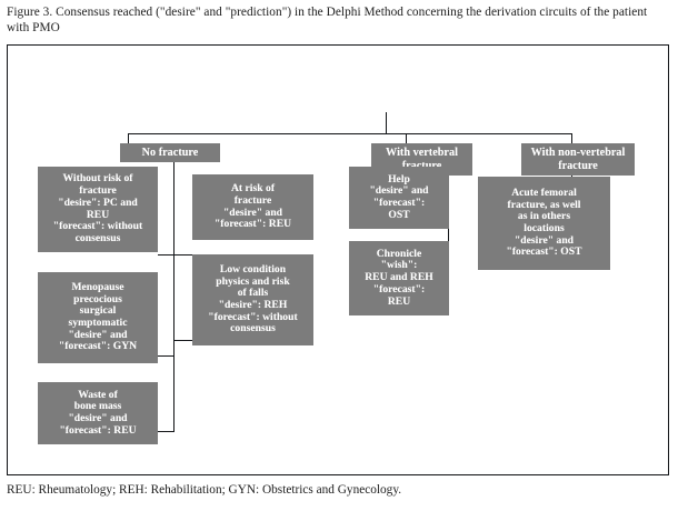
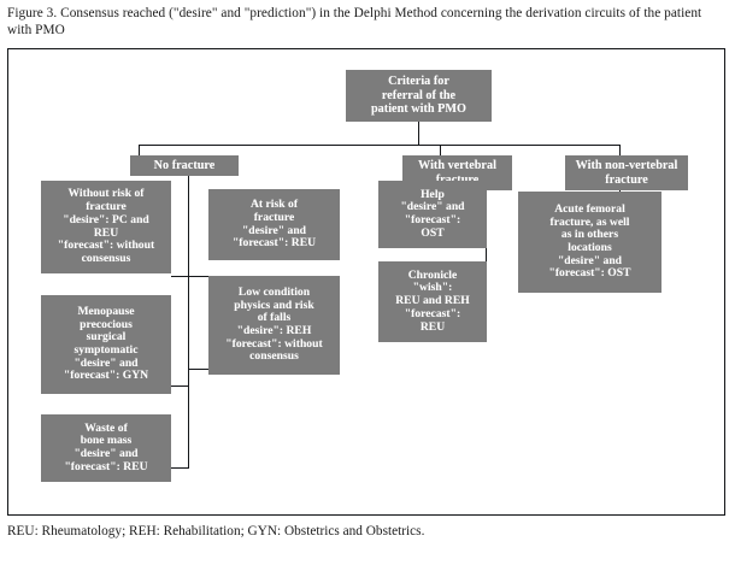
  Figure 3. Consensus reached ("desire" and "prediction") in the Delphi Method concerning the derivation circuits of the patient with PMO
+ Criteria for
+ referral of the
+ patient with PMO
  No fracture
  With vertebral
  fracture
  With non-vertebral
  fracture
  Without risk of
  fracture
  "desire": PC and
  REU
  "forecast": without
  consensus
  Menopause
  precocious
  surgical
  symptomatic
  "desire" and
  "forecast": GYN
  Waste of
  bone mass
  "desire" and
  "forecast": REU
  At risk of
  fracture
  "desire" and
  "forecast": REU
  Low condition
  physics and risk
  of falls
  "desire": REH
  "forecast": without
  consensus
  Help
  "desire" and
  "forecast":
  OST
  Chronicle
  "wish":
  REU and REH
  "forecast":
  REU
  Acute femoral
  fracture, as well
  as in others
  locations
  "desire" and
  "forecast": OST
- REU: Rheumatology; REH: Rehabilitation; GYN: Obstetrics and Gynecology.
+ REU: Rheumatology; REH: Rehabilitation; GYN: Obstetrics and Obstetrics.
